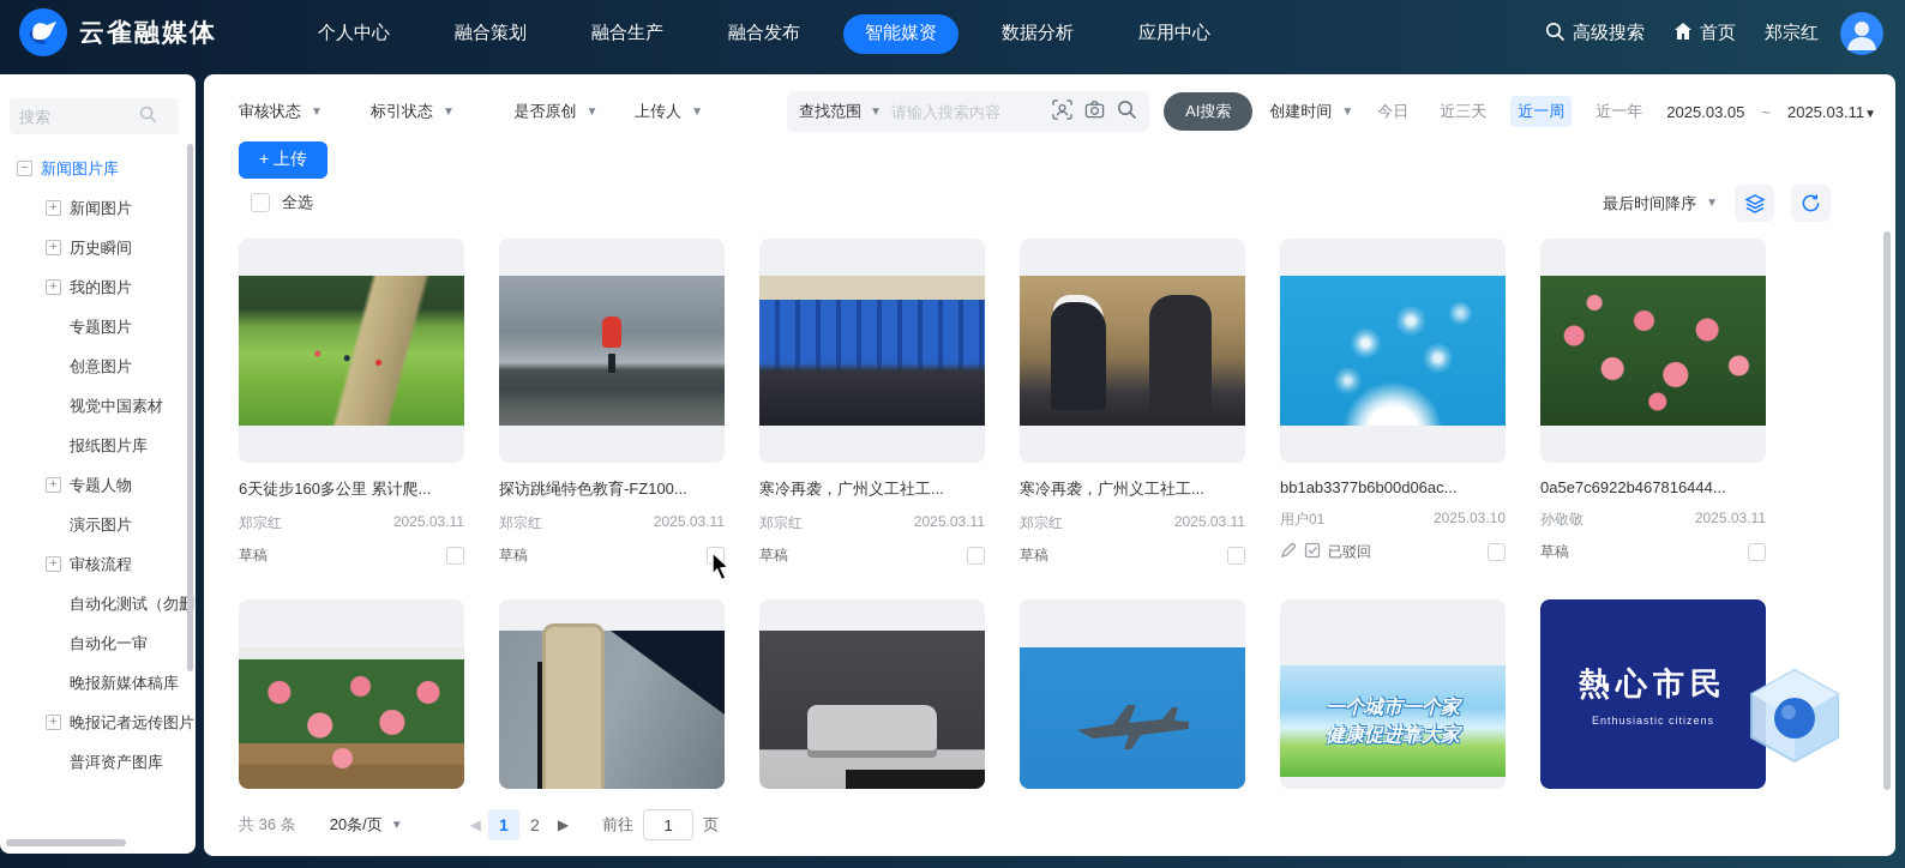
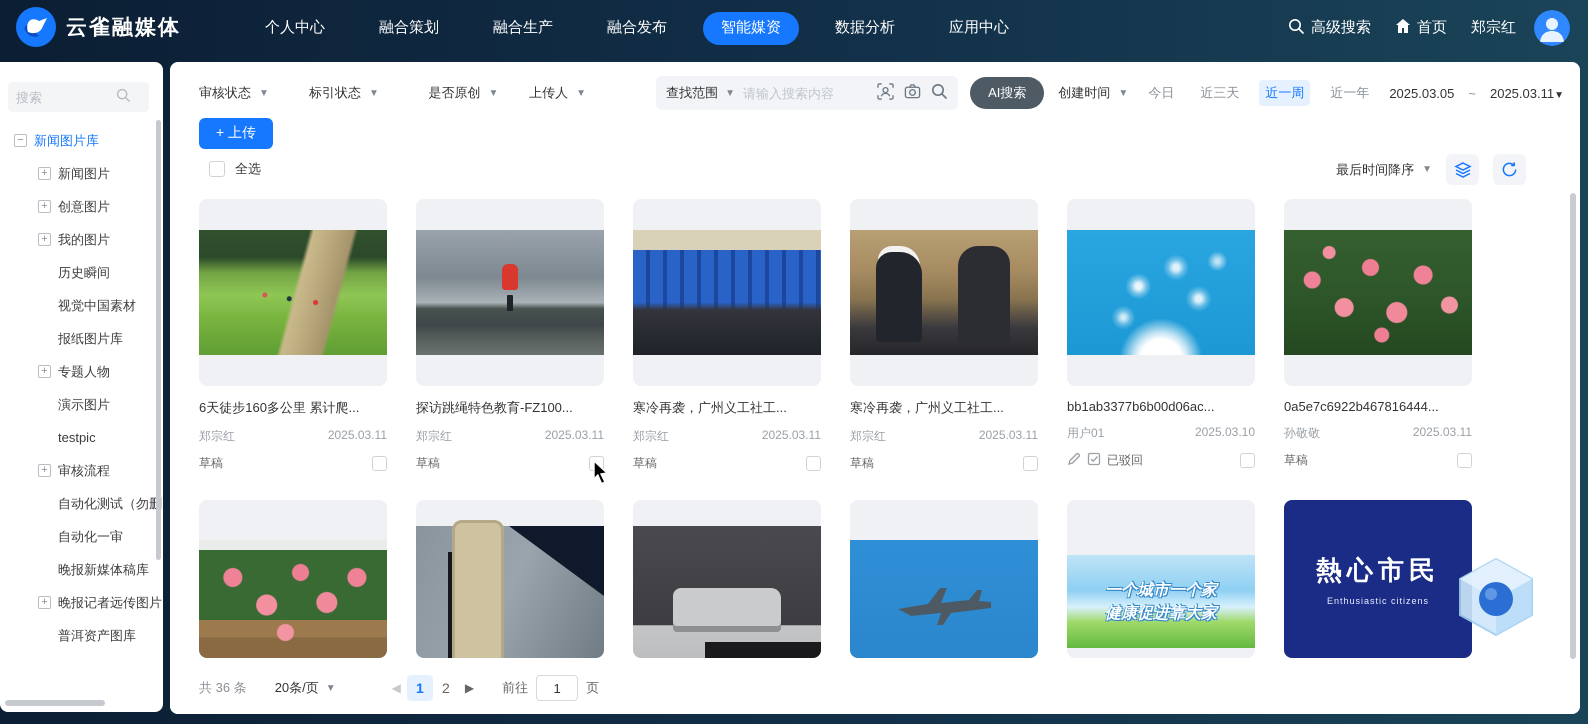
  云雀融媒体
  个人中心
  融合策划
  融合生产
  融合发布
  智能媒资
  数据分析
  应用中心
  高级搜索
  首页
  郑宗红
  搜索
  −
  新闻图片库
  +
  新闻图片
  +
- 历史瞬间
+ 创意图片
  +
  我的图片
- 专题图片
- 创意图片
+ 历史瞬间
  视觉中国素材
  报纸图片库
  +
  专题人物
  演示图片
+ testpic
  +
  审核流程
  自动化测试（勿
  自动化一审
  晚报新媒体稿库
  +
  晚报记者远传图片
  普洱资产图库
  审核状态
  ▼
  标引状态
  ▼
  是否原创
  ▼
  上传人
  ▼
  查找范围
  ▼
  请输入搜索内容
  AI搜索
  创建时间
  ▼
  今日
  近三天
  近一周
  近一年
  2025.03.05
  ~
  2025.03.11▼
  + 上传
  全选
  最后时间降序
  ▼
  6天徒步160多公里 累计爬...
  郑宗红
  2025.03.11
  草稿
  探访跳绳特色教育-FZ100...
  郑宗红
  2025.03.11
  草稿
  寒冷再袭，广州义工社工...
  郑宗红
  2025.03.11
  草稿
  寒冷再袭，广州义工社工...
  郑宗红
  2025.03.11
  草稿
  bb1ab3377b6b00d06ac...
  用户01
  2025.03.10
  已驳回
  0a5e7c6922b467816444...
  孙敬敬
  2025.03.11
  草稿
  一个城市一个家
  健康促进靠大家
  熱心市民
  Enthusiastic citizens
  共 36 条
  20条/页
  ▼
  ◀
  1
  2
  ▶
  前往
  1
  页
